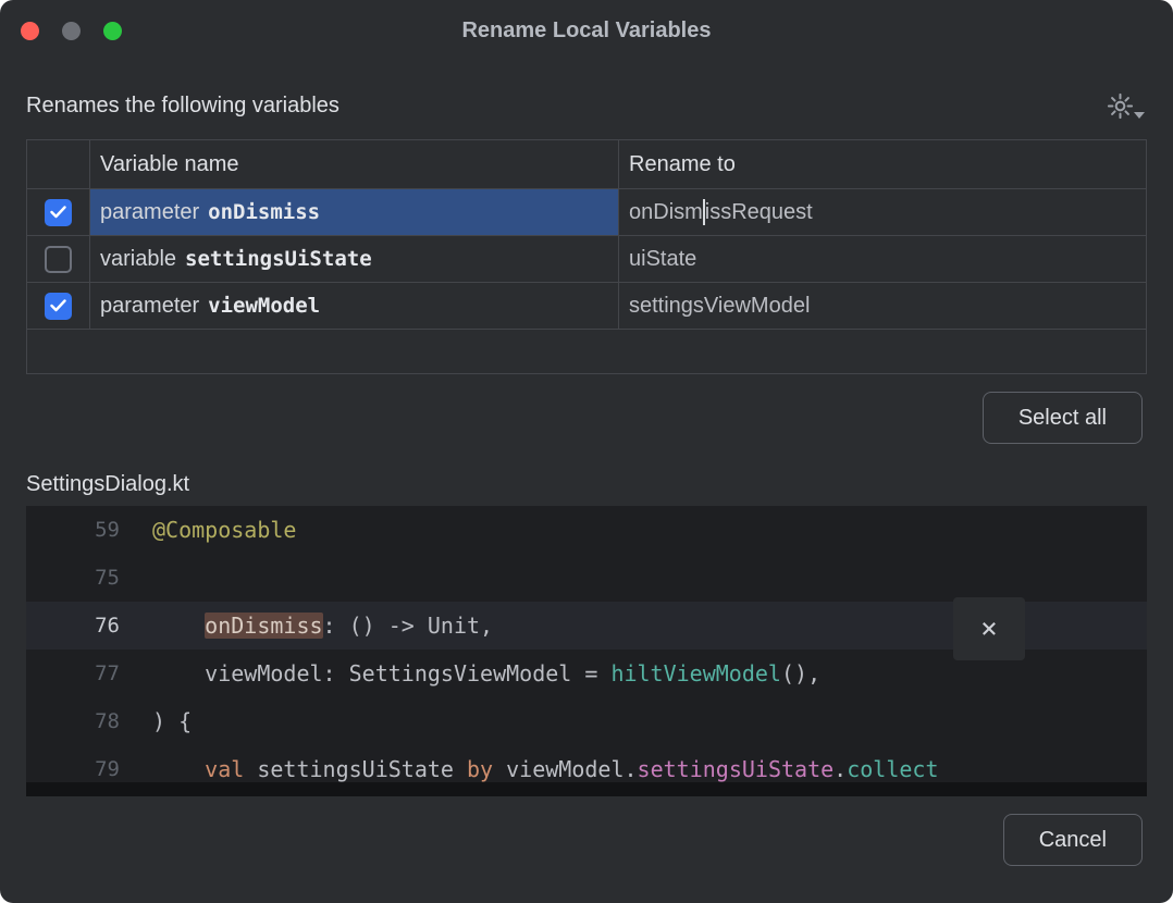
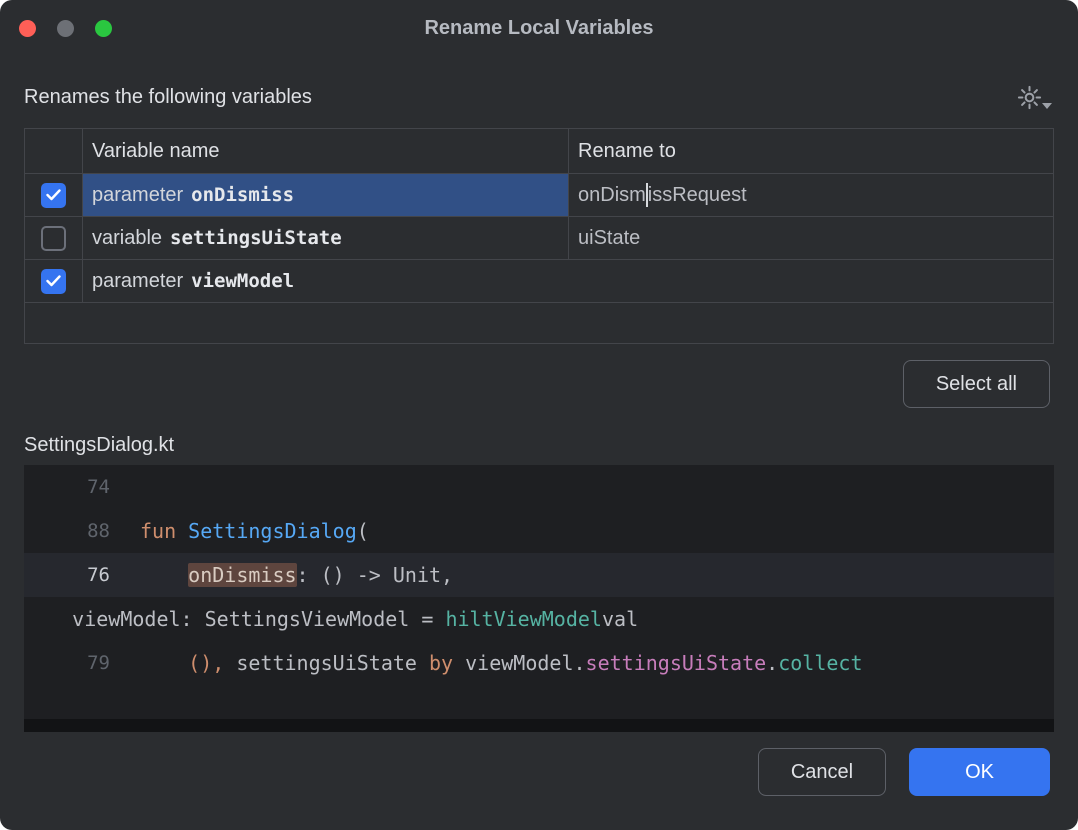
  Rename Local Variables
  Renames the following variables
  Variable name
  Rename to
  parameter
  onDismiss
  onDism
  issRequest
  variable
  settingsUiState
  uiState
  parameter
  viewModel
- settingsViewModel
  Select all
  SettingsDialog.kt
- 59
+ 74
- @Composable
- 75
+ 88
+ fun SettingsDialog(
  76
  onDismiss: () -> Unit,
- 77
- viewModel: SettingsViewModel = hiltViewModel(),
+ viewModel: SettingsViewModel = hiltViewModelval
- 78
- ) {
  79
- val settingsUiState by viewModel.settingsUiState.collect
+ (), settingsUiState by viewModel.settingsUiState.collect
- ×
  Cancel
+ OK
